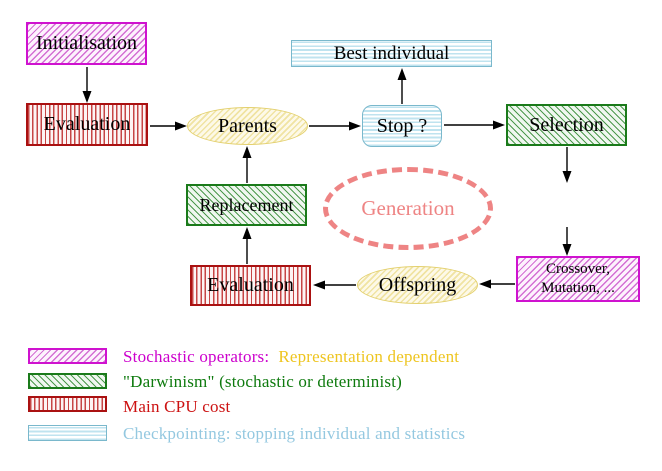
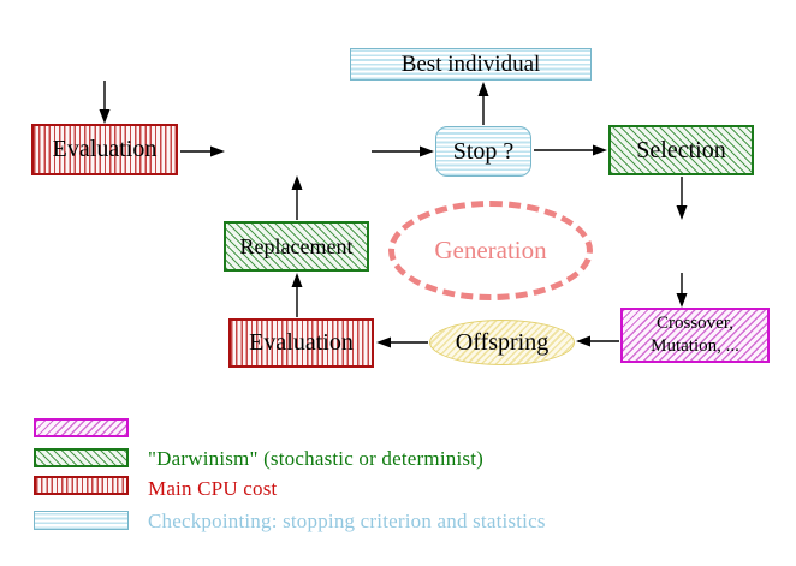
- Initialisation
  Evaluation
- Parents
  Best individual
  Stop ?
  Selection
  Crossover,
  Mutation, ...
  Offspring
  Evaluation
  Replacement
  Generation
- Stochastic operators: Representation dependent
  "Darwinism" (stochastic or determinist)
  Main CPU cost
- Checkpointing: stopping individual and statistics
+ Checkpointing: stopping criterion and statistics
